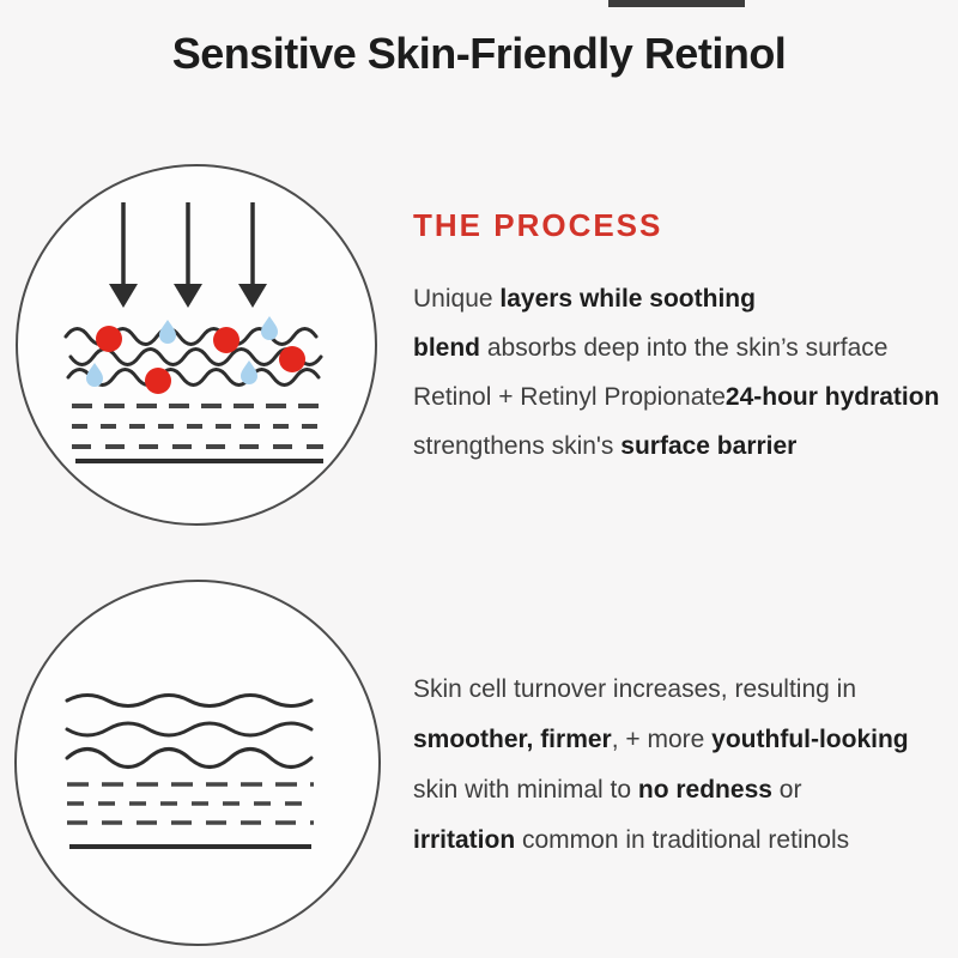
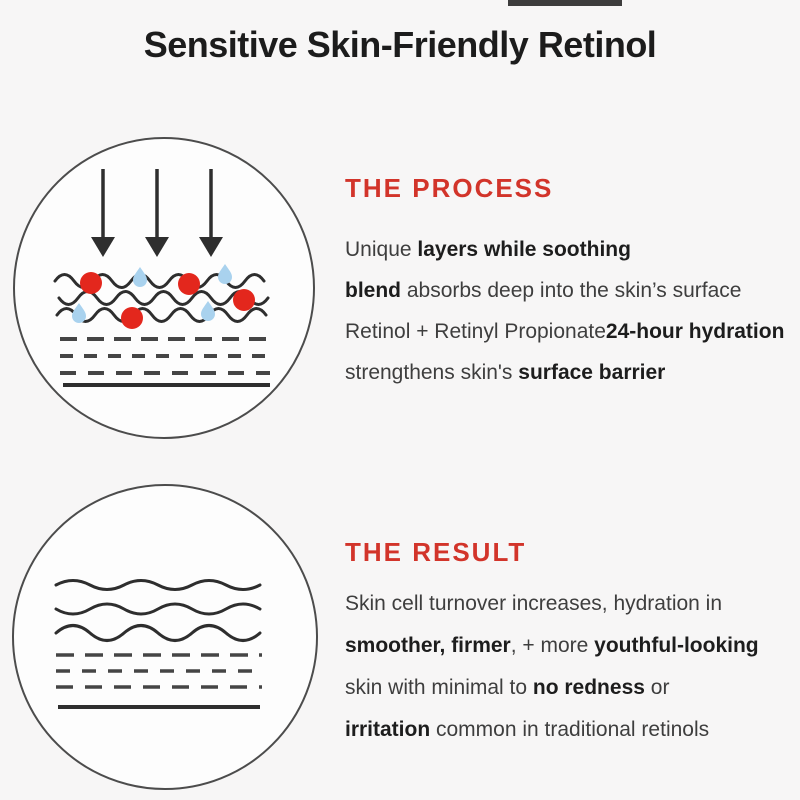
  Sensitive Skin-Friendly Retinol
  THE PROCESS
  Unique layers while soothing
  blend absorbs deep into the skin’s surface
  Retinol + Retinyl Propionate24-hour hydration
  strengthens skin's surface barrier
+ THE RESULT
- Skin cell turnover increases, resulting in
+ Skin cell turnover increases, hydration in
  smoother, firmer, + more youthful-looking
  skin with minimal to no redness or
  irritation common in traditional retinols
